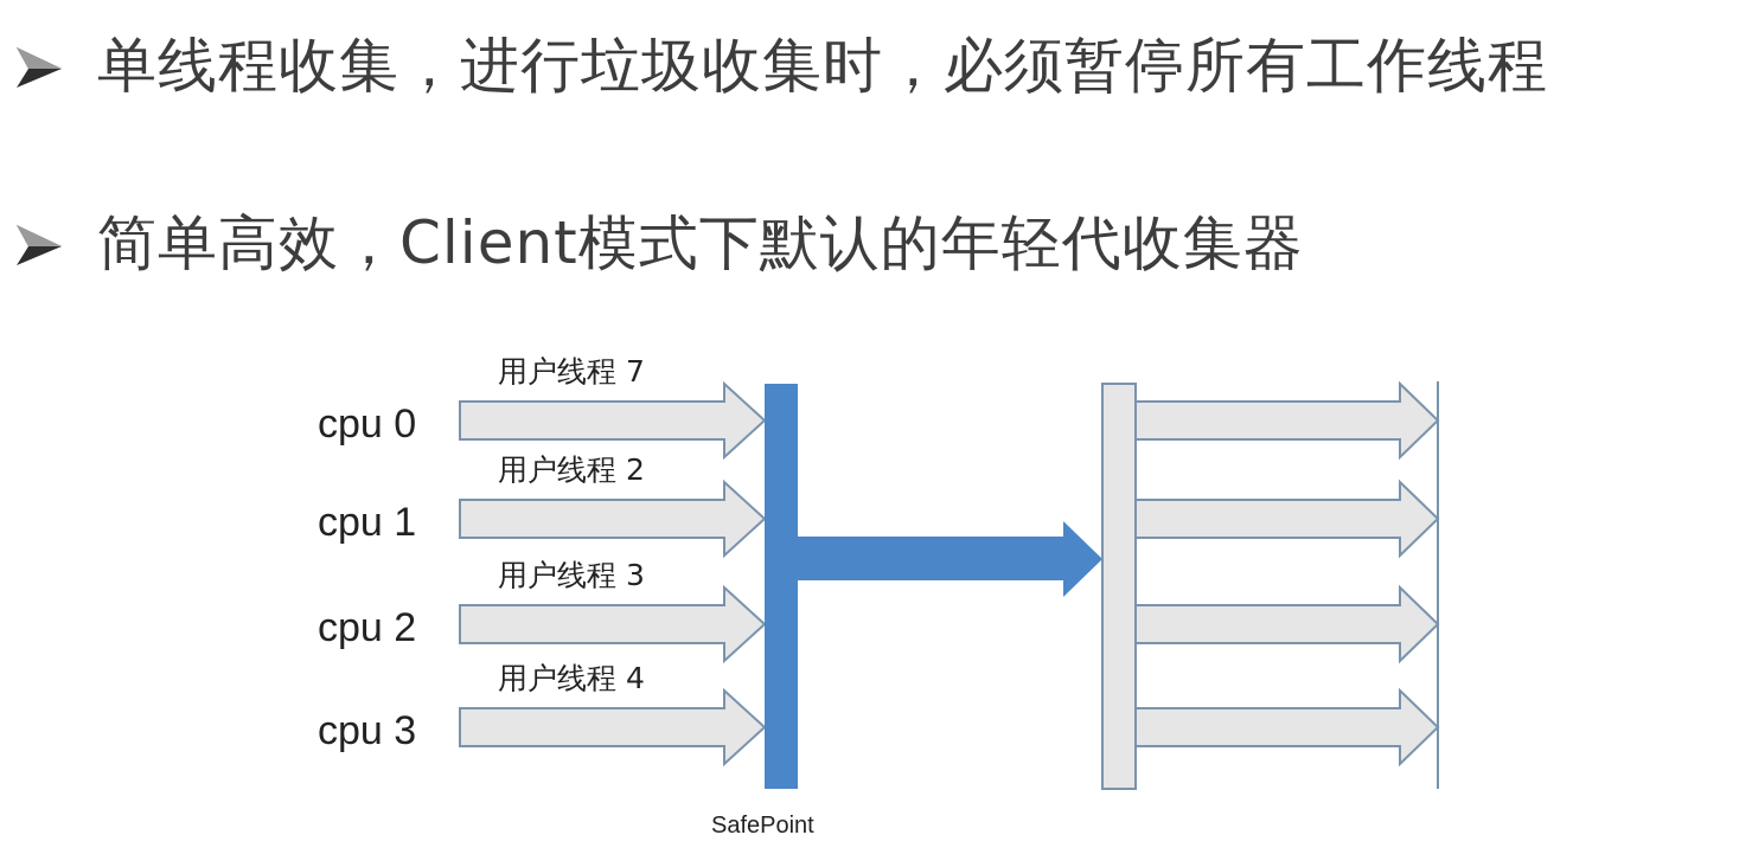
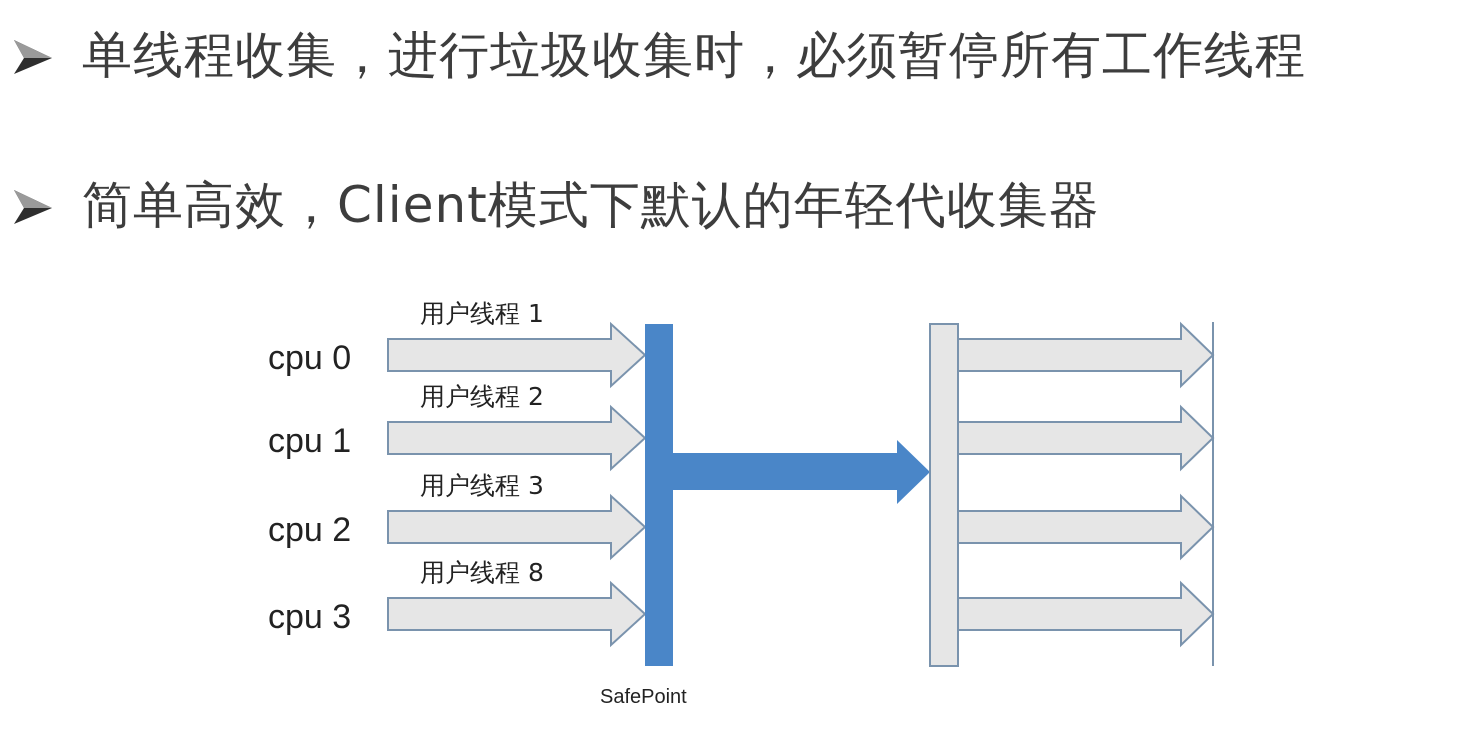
  单线程收集，进行垃圾收集时，必须暂停所有工作线程
  简单高效，Client模式下默认的年轻代收集器
  cpu 0
  cpu 1
  cpu 2
  cpu 3
- 用户线程 7
+ 用户线程 1
  用户线程 2
  用户线程 3
- 用户线程 4
+ 用户线程 8
  SafePoint
